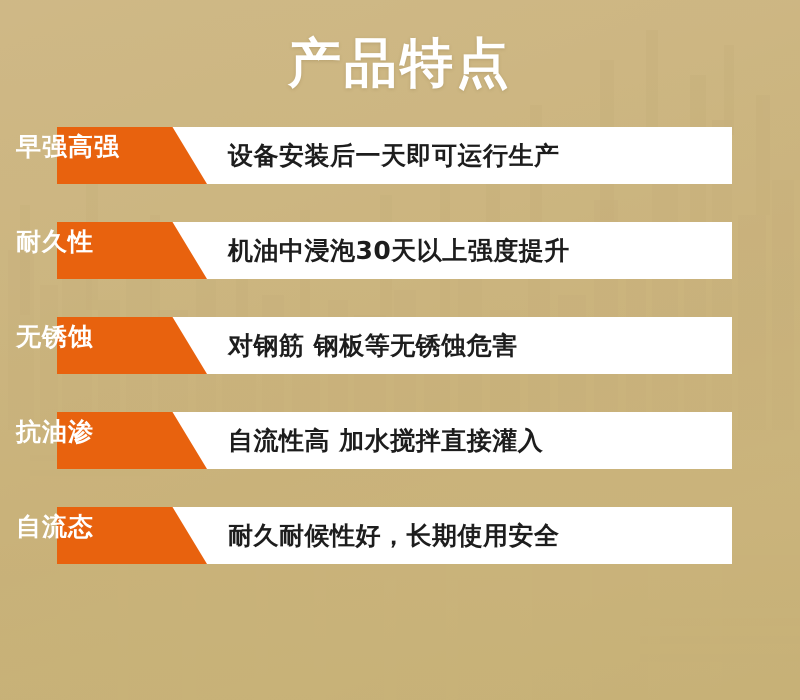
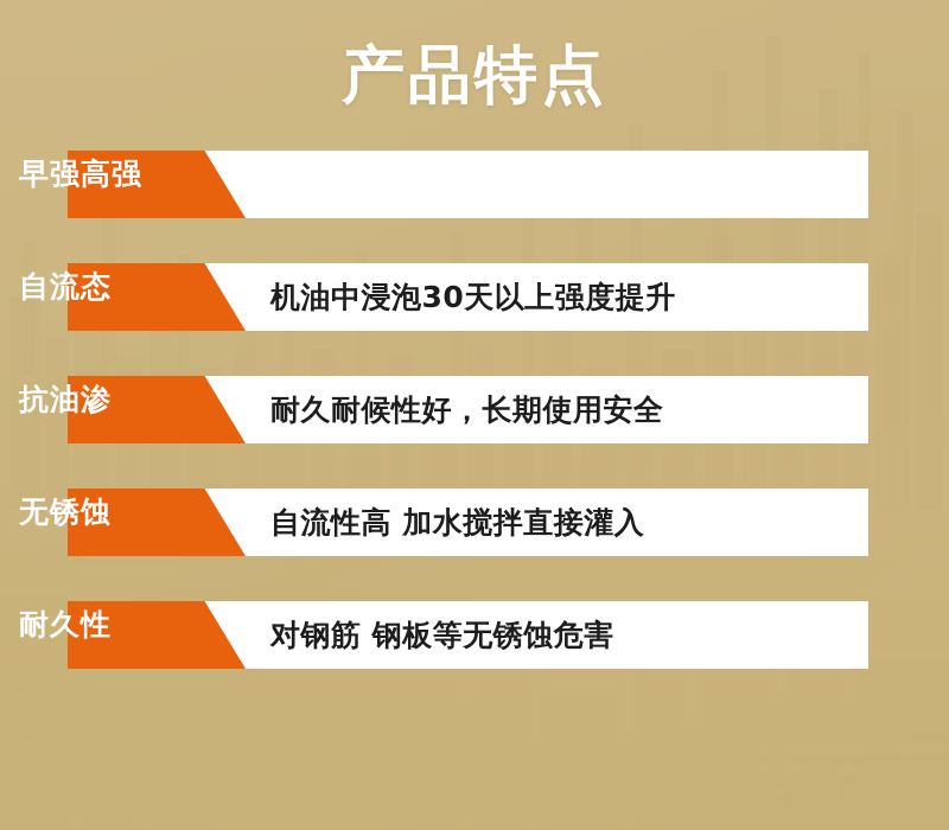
  产品特点
  早强高强
- 设备安装后一天即可运行生产
- 耐久性
+ 自流态
  机油中浸泡30天以上强度提升
- 无锈蚀
+ 抗油渗
- 对钢筋 钢板等无锈蚀危害
+ 耐久耐候性好，长期使用安全
- 抗油渗
+ 无锈蚀
  自流性高 加水搅拌直接灌入
- 自流态
+ 耐久性
- 耐久耐候性好，长期使用安全
+ 对钢筋 钢板等无锈蚀危害
